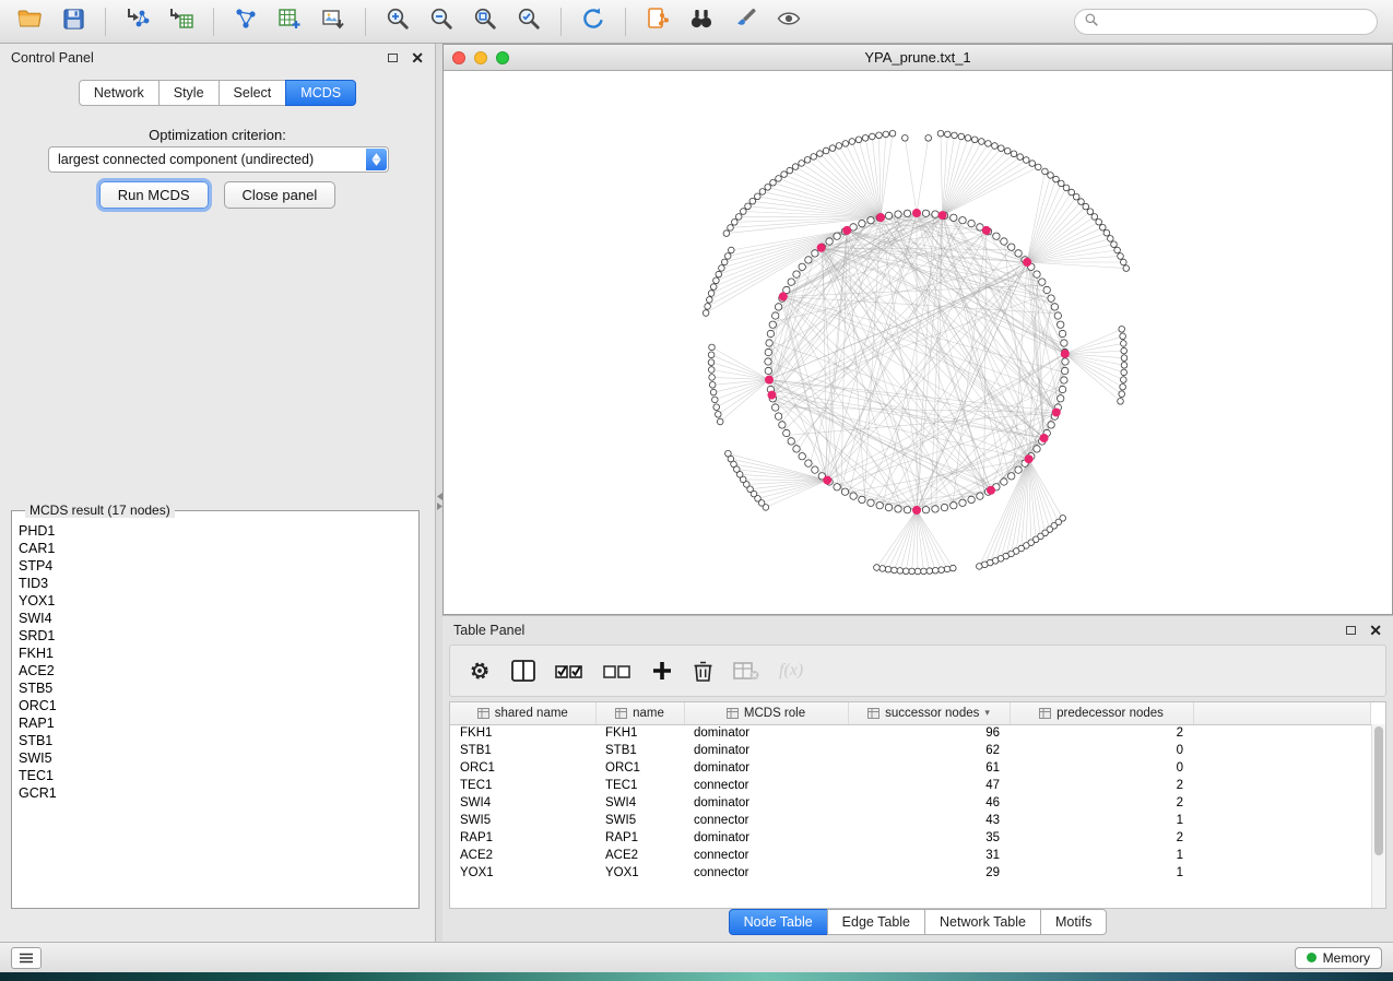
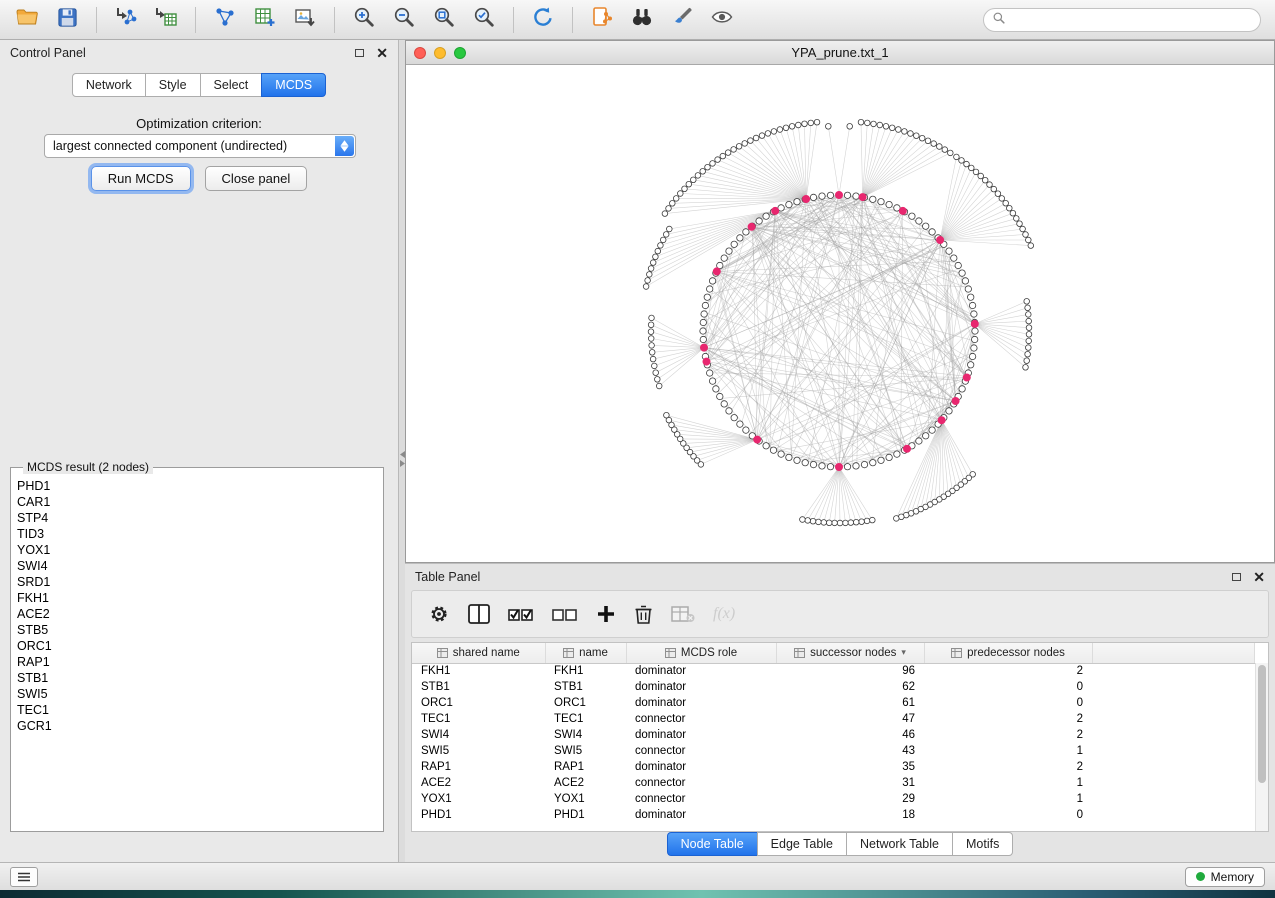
  Control Panel
  ✕
  Network
  Style
  Select
  MCDS
  Optimization criterion:
  largest connected component (undirected)
  Run MCDS
  Close panel
- MCDS result (17 nodes)
+ MCDS result (2 nodes)
  PHD1
  CAR1
  STP4
  TID3
  YOX1
  SWI4
  SRD1
  FKH1
  ACE2
  STB5
  ORC1
  RAP1
  STB1
  SWI5
  TEC1
  GCR1
  YPA_prune.txt_1
  Table Panel
  ✕
  f(x)
  shared name	name	MCDS role	successor nodes ▾	predecessor nodes
  FKH1	FKH1	dominator	96	2
  STB1	STB1	dominator	62	0
  ORC1	ORC1	dominator	61	0
  TEC1	TEC1	connector	47	2
  SWI4	SWI4	dominator	46	2
  SWI5	SWI5	connector	43	1
  RAP1	RAP1	dominator	35	2
  ACE2	ACE2	connector	31	1
  YOX1	YOX1	connector	29	1
+ PHD1	PHD1	dominator	18	0
  Node Table
  Edge Table
  Network Table
  Motifs
  Memory
